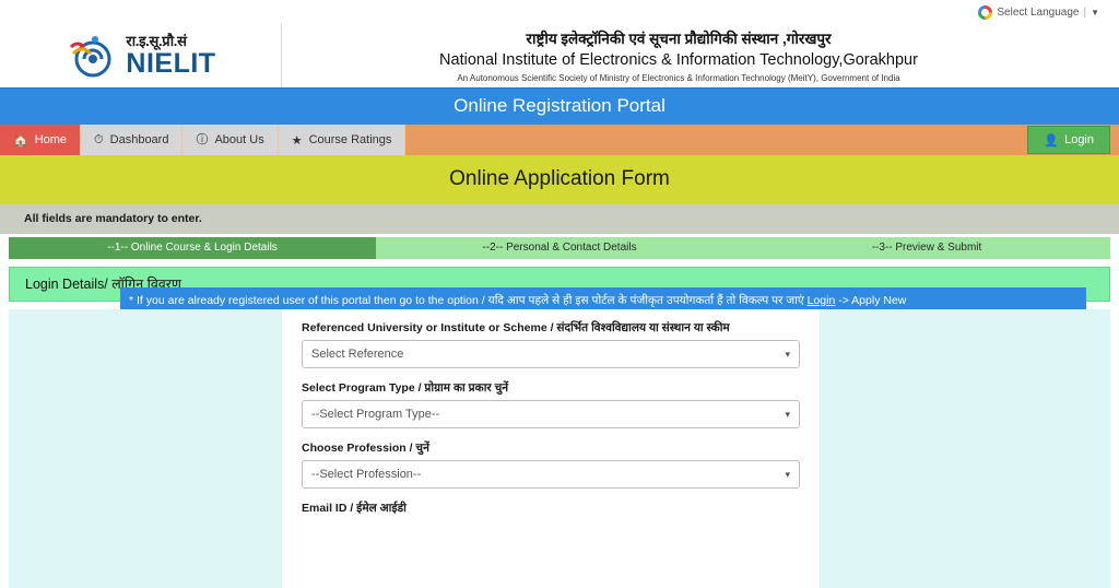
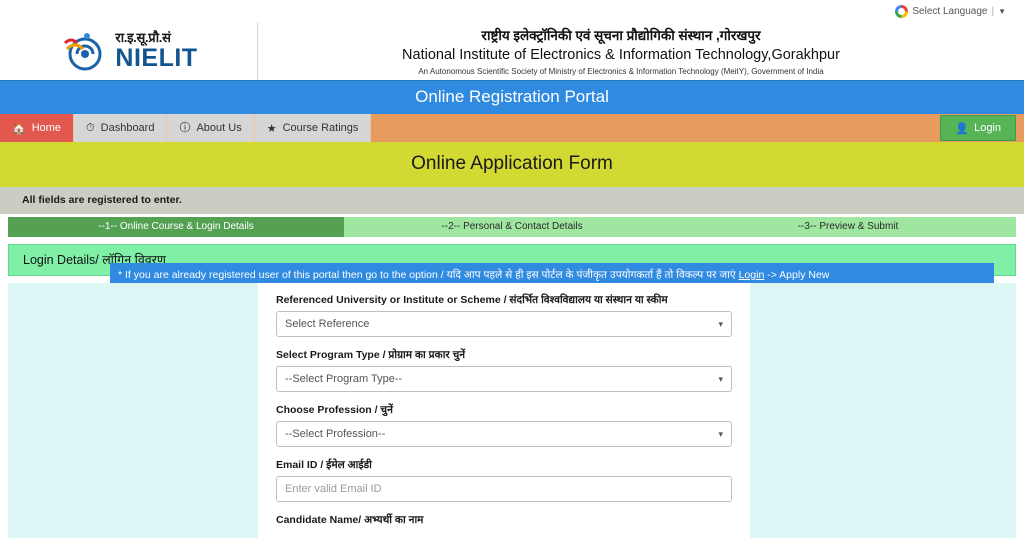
  Select Language
  |
  ▼
  रा.इ.सू.प्रौ.सं
  NIELIT
  राष्ट्रीय इलेक्ट्रॉनिकी एवं सूचना प्रौद्योगिकी संस्थान ,गोरखपुर
  National Institute of Electronics & Information Technology,Gorakhpur
  An Autonomous Scientific Society of Ministry of Electronics & Information Technology (MeitY), Government of India
  Online Registration Portal
  🏠
  Home
  ⏱
  Dashboard
  ⓘ
  About Us
  ★
  Course Ratings
  👤
  Login
  Online Application Form
- All fields are mandatory to enter.
+ All fields are registered to enter.
  --1-- Online Course & Login Details
  --2-- Personal & Contact Details
  --3-- Preview & Submit
  Login Details/ लॉगिन विवरण
  * If you are already registered user of this portal then go to the option / यदि आप पहले से ही इस पोर्टल के पंजीकृत उपयोगकर्ता हैं तो विकल्प पर जाएं Login -> Apply New
  Referenced University or Institute or Scheme / संदर्भित विश्वविद्यालय या संस्थान या स्कीम
  Select Reference
  ▾
  Select Program Type / प्रोग्राम का प्रकार चुनें
  --Select Program Type--
  ▾
  Choose Profession / चुनें
  --Select Profession--
  ▾
  Email ID / ईमेल आईडी
+ Enter valid Email ID
+ Candidate Name/ अभ्यर्थी का नाम
